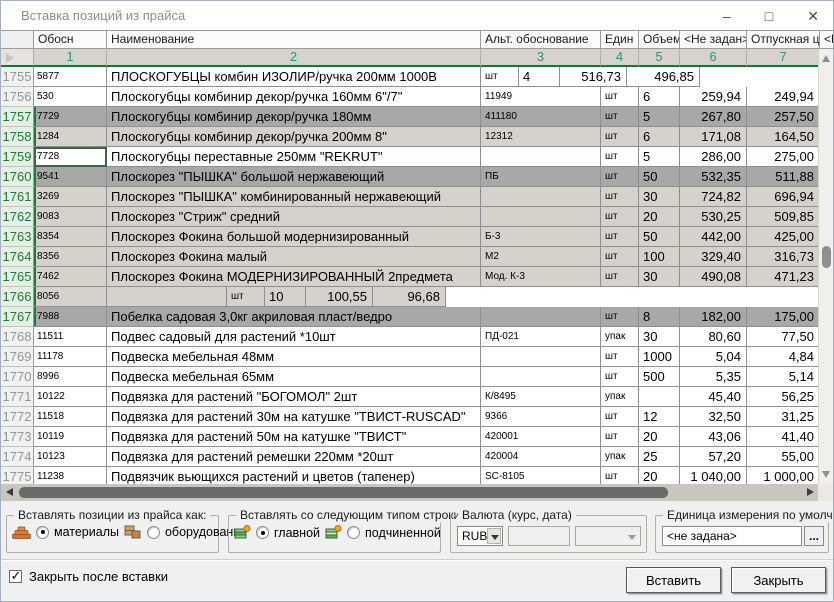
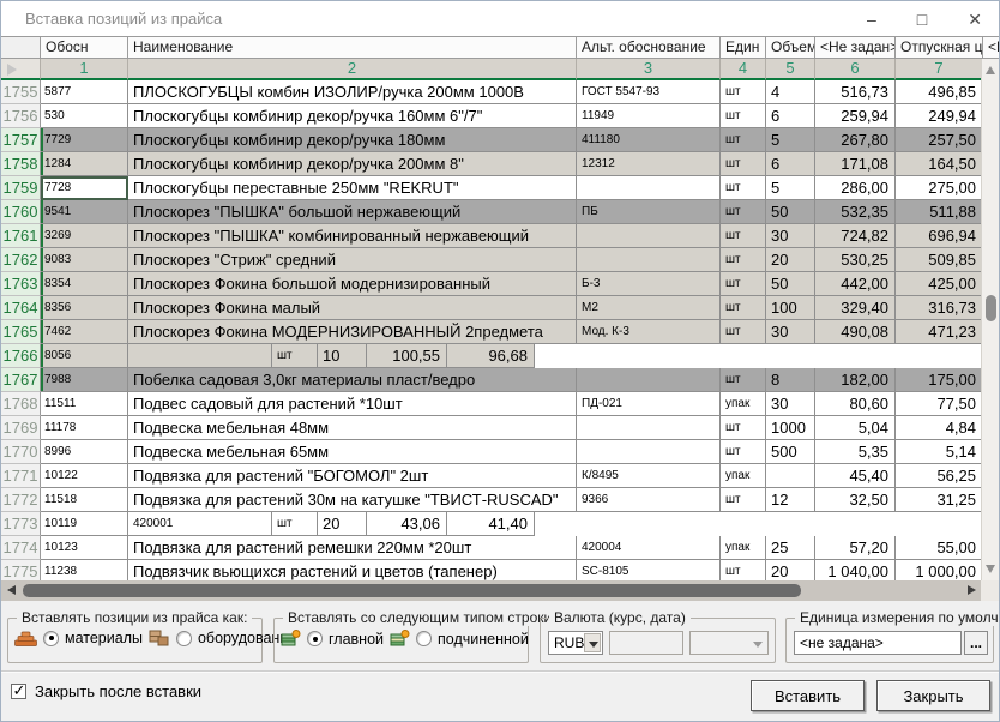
  Вставка позиций из прайса
  –
  □
  ✕
  Обосн
  Наименование
  Альт. обоснование
  Един
  Объем
  <Не задан>
  Отпускная ц
  1
  2
  3
  4
  5
  6
  7
  1755
  5877
  ПЛОСКОГУБЦЫ комбин ИЗОЛИР/ручка 200мм 1000В
+ ГОСТ 5547-93
  шт
  4
  516,73
  496,85
  1756
  530
  Плоскогубцы комбинир декор/ручка 160мм 6"/7"
  11949
  шт
  6
  259,94
  249,94
  1757
  7729
  Плоскогубцы комбинир декор/ручка 180мм
  411180
  шт
  5
  267,80
  257,50
  1758
  1284
  Плоскогубцы комбинир декор/ручка 200мм 8"
  12312
  шт
  6
  171,08
  164,50
  1759
  7728
  Плоскогубцы переставные 250мм "REKRUT"
  шт
  5
  286,00
  275,00
  1760
  9541
  Плоскорез "ПЫШКА" большой нержавеющий
  ПБ
  шт
  50
  532,35
  511,88
  1761
  3269
  Плоскорез "ПЫШКА" комбинированный нержавеющий
  шт
  30
  724,82
  696,94
  1762
  9083
  Плоскорез "Стриж" средний
  шт
  20
  530,25
  509,85
  1763
  8354
  Плоскорез Фокина большой модернизированный
  Б-3
  шт
  50
  442,00
  425,00
  1764
  8356
  Плоскорез Фокина малый
  М2
  шт
  100
  329,40
  316,73
  1765
  7462
  Плоскорез Фокина МОДЕРНИЗИРОВАННЫЙ 2предмета
  Мод. К-3
  шт
  30
  490,08
  471,23
  1766
  8056
  шт
  10
  100,55
  96,68
  1767
  7988
- Побелка садовая 3,0кг акриловая пласт/ведро
+ Побелка садовая 3,0кг материалы пласт/ведро
  шт
  8
  182,00
  175,00
  1768
  11511
  Подвес садовый для растений *10шт
  ПД-021
  упак
  30
  80,60
  77,50
  1769
  11178
  Подвеска мебельная 48мм
  шт
  1000
  5,04
  4,84
  1770
  8996
  Подвеска мебельная 65мм
  шт
  500
  5,35
  5,14
  1771
  10122
  Подвязка для растений "БОГОМОЛ" 2шт
  К/8495
  упак
  45,40
  56,25
  1772
  11518
  Подвязка для растений 30м на катушке "ТВИСТ-RUSCAD"
  9366
  шт
  12
  32,50
  31,25
  1773
  10119
- Подвязка для растений 50м на катушке "ТВИСТ"
  420001
  шт
  20
  43,06
  41,40
  1774
  10123
  Подвязка для растений ремешки 220мм *20шт
  420004
  упак
  25
  57,20
  55,00
  1775
  11238
  Подвязчик вьющихся растений и цветов (тапенер)
  SC-8105
  шт
  20
  1 040,00
  1 000,00
  Вставлять позиции из прайса как:
  материалы
  оборудован
  Вставлять со следующим типом строки
  главной
  подчиненной
  Валюта (курс, дата)
  RUB
  Единица измерения по умолч
  <не задана>
  ...
  Закрыть после вставки
  Вставить
  Закрыть
